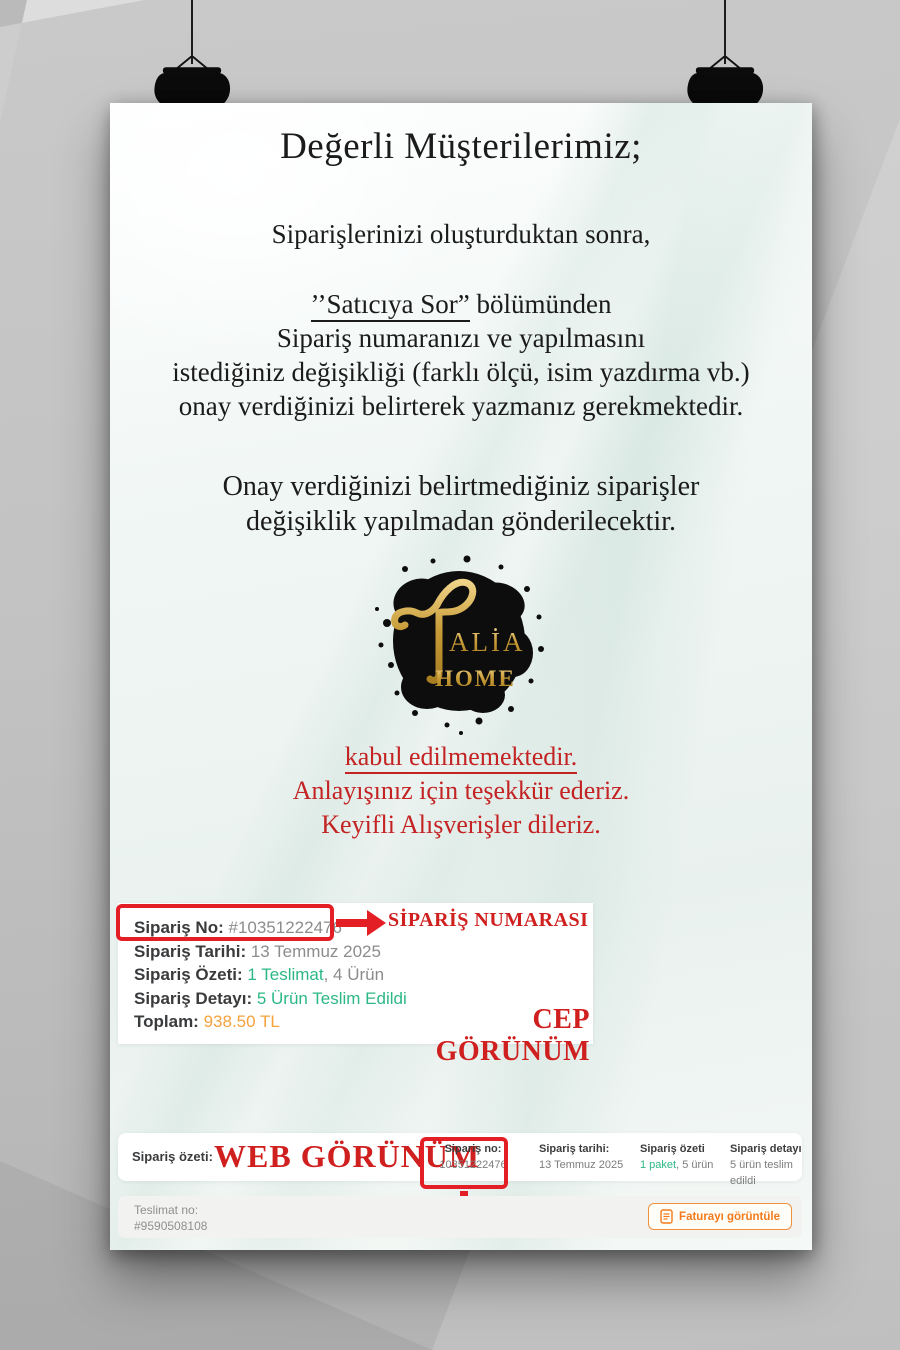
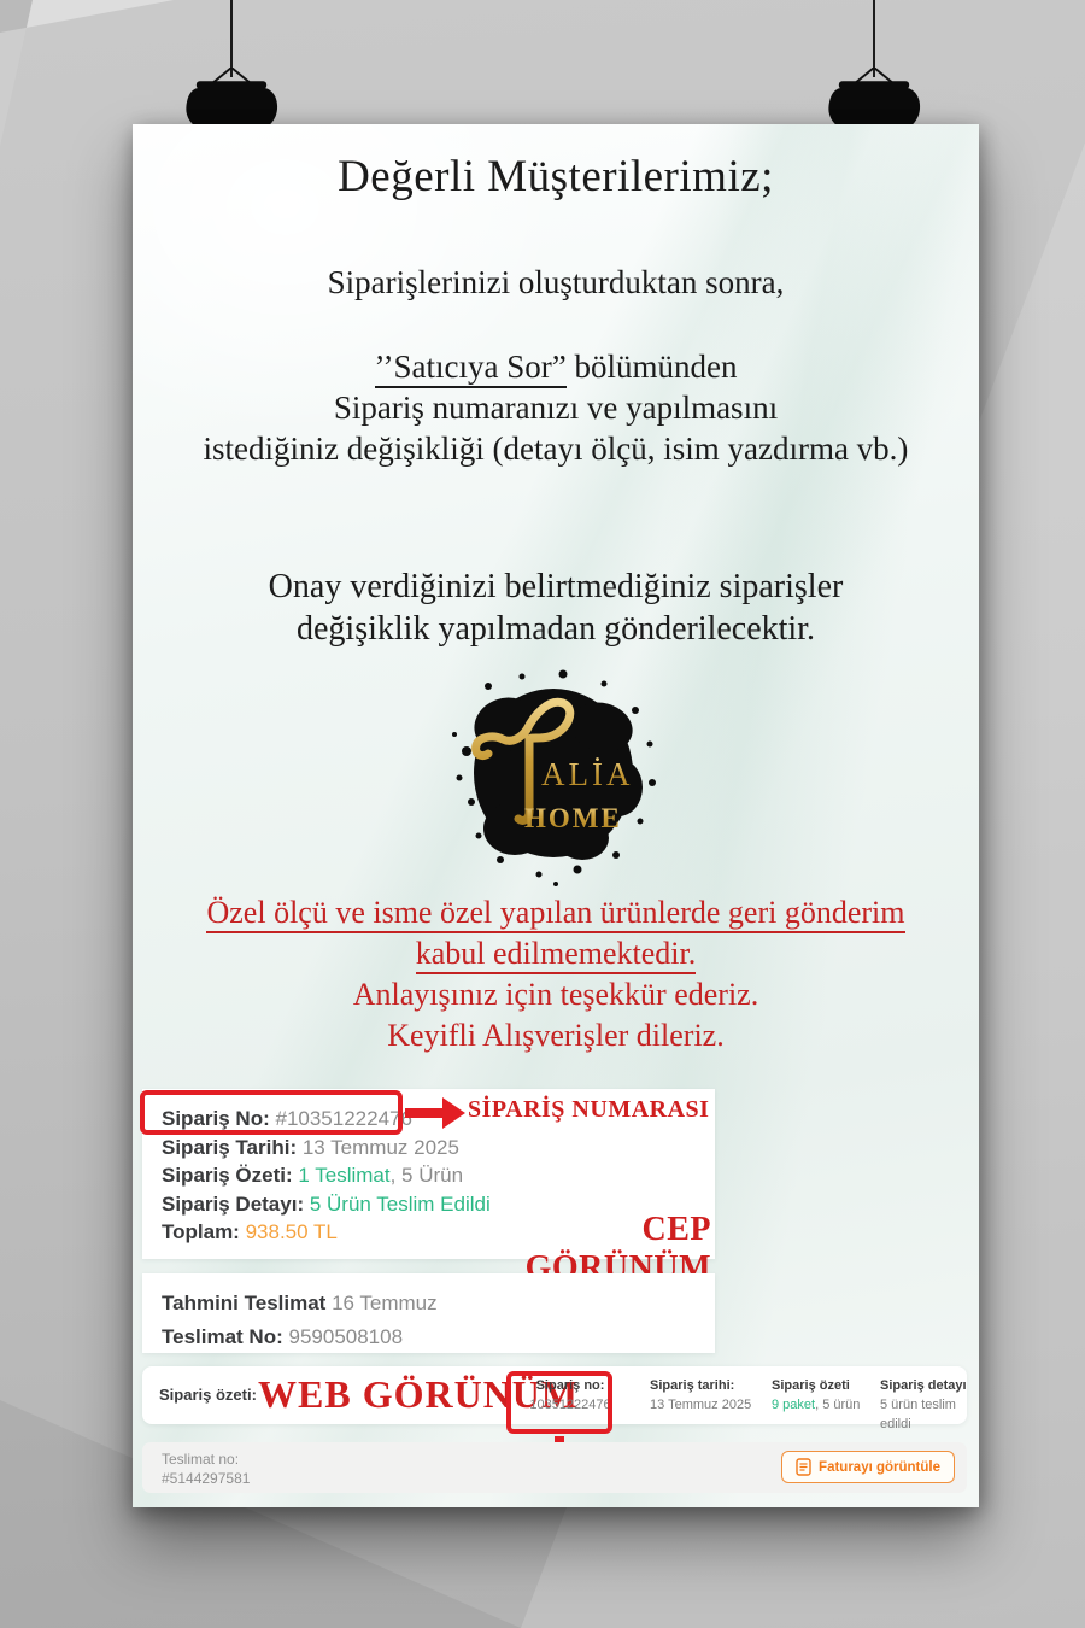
  Değerli Müşterilerimiz;
  Siparişlerinizi oluşturduktan sonra,
  ’’Satıcıya Sor” bölümünden
  Sipariş numaranızı ve yapılmasını
- istediğiniz değişikliği (farklı ölçü, isim yazdırma vb.)
+ istediğiniz değişikliği (detayı ölçü, isim yazdırma vb.)
- onay verdiğinizi belirterek yazmanız gerekmektedir.
  Onay verdiğinizi belirtmediğiniz siparişler
  değişiklik yapılmadan gönderilecektir.
  ALİA
  HOME
+ Özel ölçü ve isme özel yapılan ürünlerde geri gönderim
  kabul edilmemektedir.
  Anlayışınız için teşekkür ederiz.
  Keyifli Alışverişler dileriz.
  Sipariş No: #10351222476
  Sipariş Tarihi: 13 Temmuz 2025
- Sipariş Özeti: 1 Teslimat, 4 Ürün
+ Sipariş Özeti: 1 Teslimat, 5 Ürün
  Sipariş Detayı: 5 Ürün Teslim Edildi
  Toplam: 938.50 TL
  SİPARİŞ NUMARASI
  CEP GÖRÜNÜM
+ Tahmini Teslimat 16 Temmuz
+ Teslimat No: 9590508108
  Sipariş özeti:
  WEB GÖRÜNÜM
  Sipariş no:
  10351222476
  Sipariş tarihi:
  13 Temmuz 2025
  Sipariş özeti
- 1 paket, 5 ürün
+ 9 paket, 5 ürün
  Sipariş detayı
  5 ürün teslim edildi
  Teslimat no:
- #9590508108
+ #5144297581
  Faturayı görüntüle
